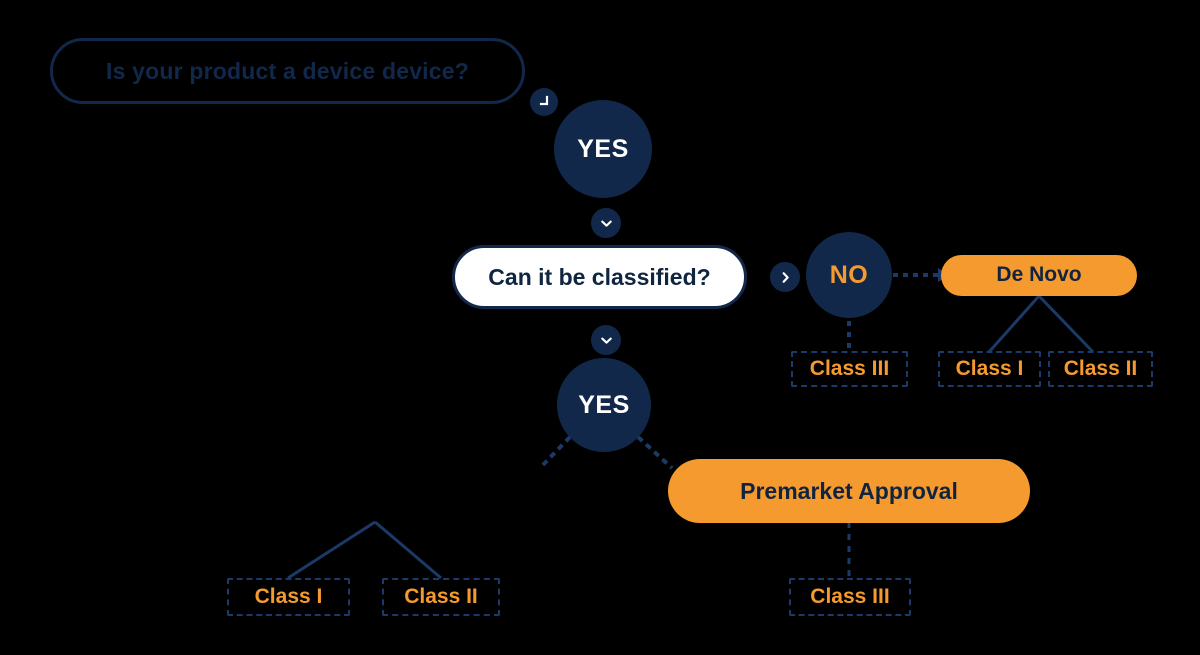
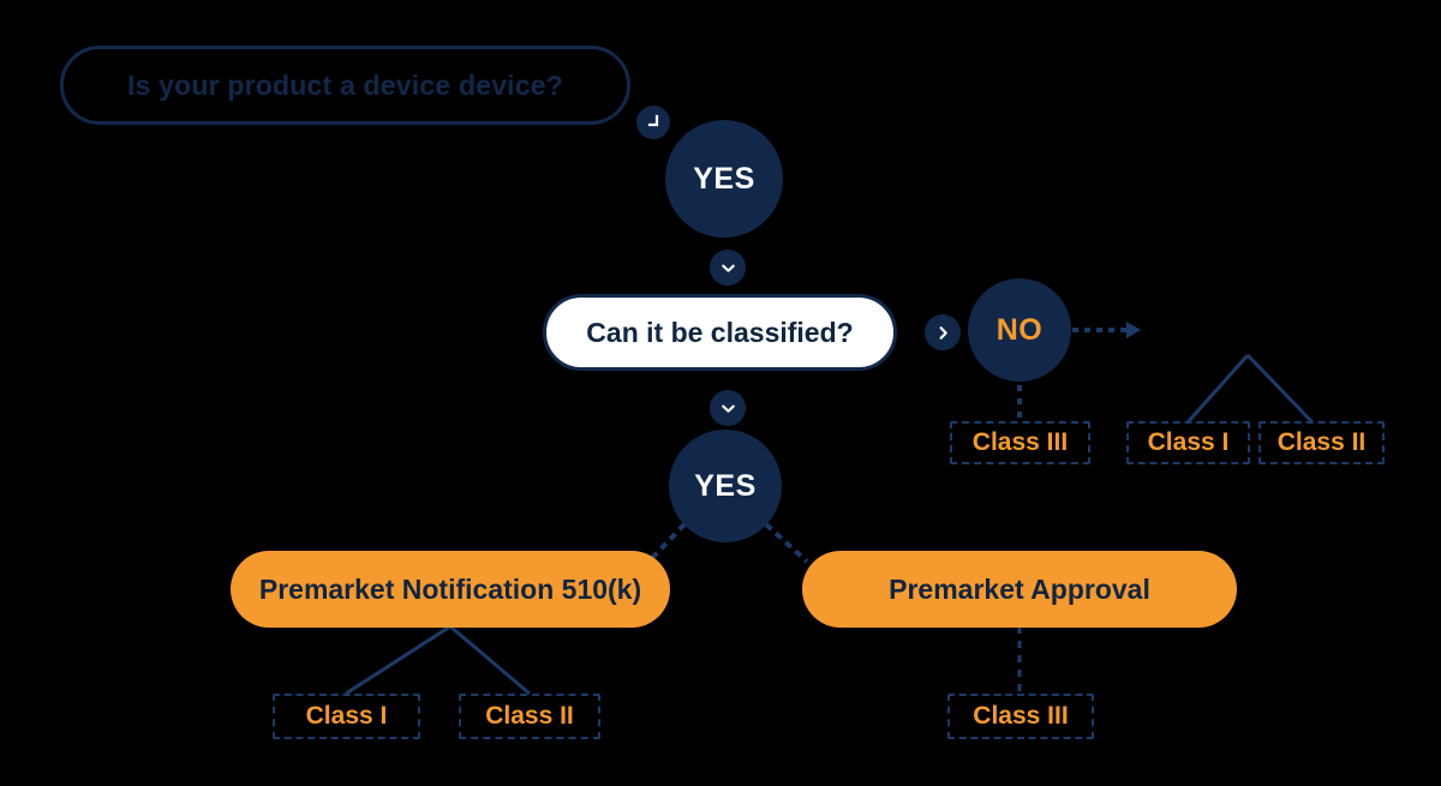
  Is your product a device device?
  YES
  Can it be classified?
  NO
- De Novo
  Class III
  Class I
  Class II
  YES
+ Premarket Notification 510(k)
  Premarket Approval
  Class I
  Class II
  Class III
